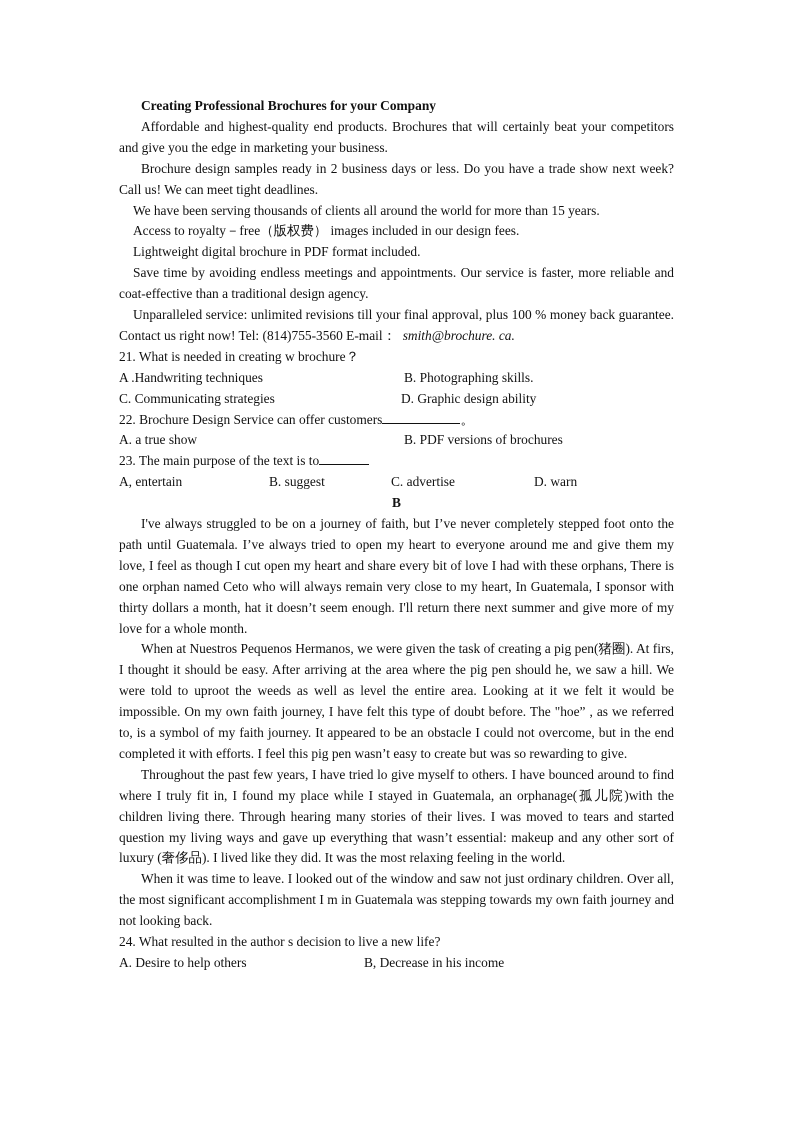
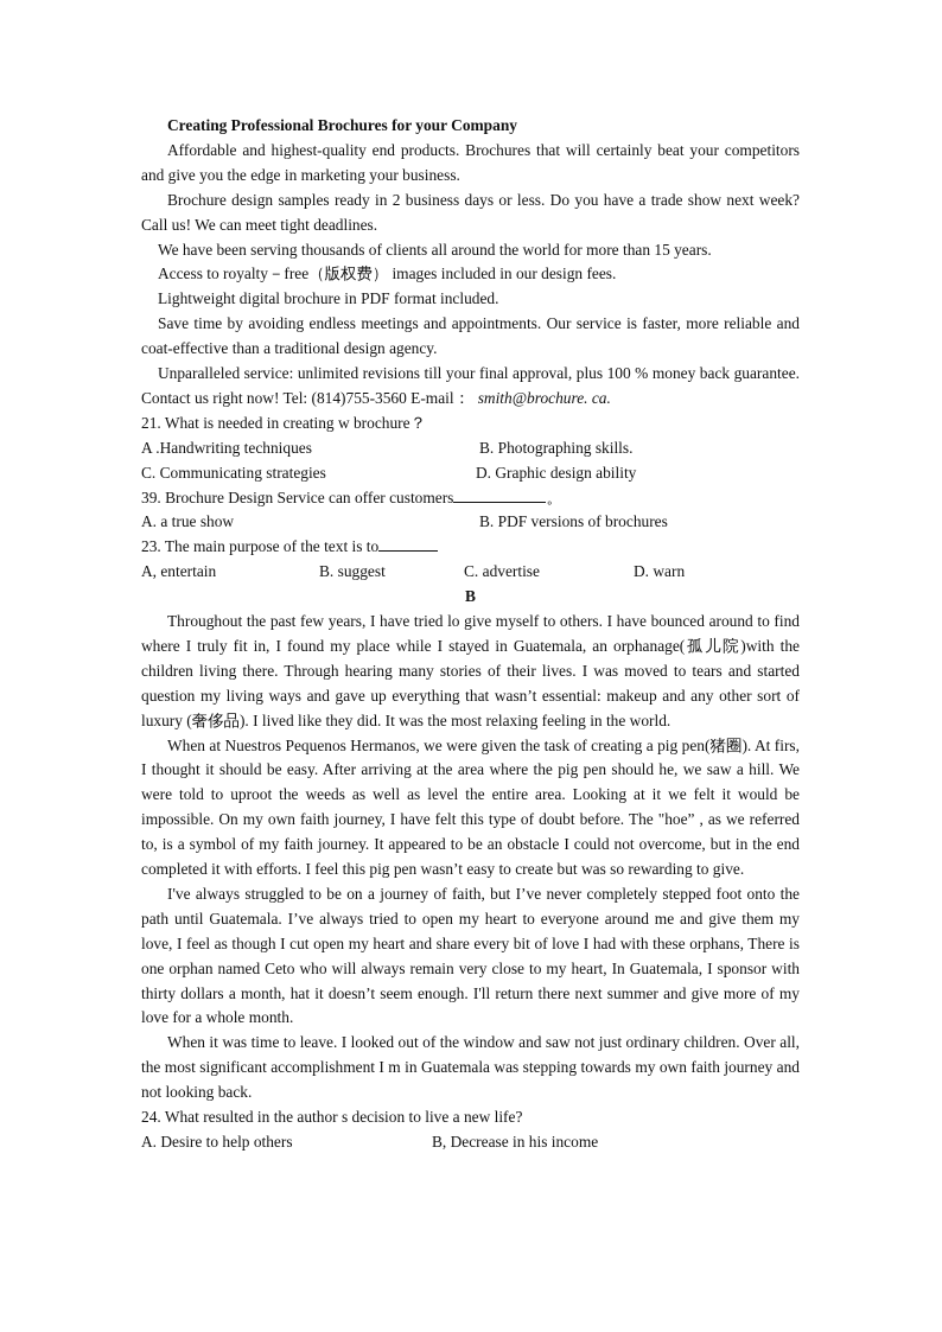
  Creating Professional Brochures for your Company
  Affordable and highest-quality end products. Brochures that will certainly beat your competitors and give you the edge in marketing your business.
  Brochure design samples ready in 2 business days or less. Do you have a trade show next week? Call us! We can meet tight deadlines.
  We have been serving thousands of clients all around the world for more than 15 years.
  Access to royalty－free（版权费） images included in our design fees.
  Lightweight digital brochure in PDF format included.
  Save time by avoiding endless meetings and appointments. Our service is faster, more reliable and coat-effective than a traditional design agency.
  Unparalleled service: unlimited revisions till your final approval, plus 100 % money back guarantee. Contact us right now! Tel: (814)755-3560 E-mail： smith@brochure. ca.
  21. What is needed in creating w brochure？
  A .Handwriting techniques
  B. Photographing skills.
  C. Communicating strategies
  D. Graphic design ability
- 22. Brochure Design Service can offer customers 。
+ 39. Brochure Design Service can offer customers 。
  A. a true show
  B. PDF versions of brochures
  23. The main purpose of the text is to
  A, entertain
  B. suggest
  C. advertise
  D. warn
  B
- I've always struggled to be on a journey of faith, but I’ve never completely stepped foot onto the path until Guatemala. I’ve always tried to open my heart to everyone around me and give them my love, I feel as though I cut open my heart and share every bit of love I had with these orphans, There is one orphan named Ceto who will always remain very close to my heart, In Guatemala, I sponsor with thirty dollars a month, hat it doesn’t seem enough. I'll return there next summer and give more of my love for a whole month.
+ Throughout the past few years, I have tried lo give myself to others. I have bounced around to find where I truly fit in, I found my place while I stayed in Guatemala, an orphanage(孤儿院)with the children living there. Through hearing many stories of their lives. I was moved to tears and started question my living ways and gave up everything that wasn’t essential: makeup and any other sort of luxury (奢侈品). I lived like they did. It was the most relaxing feeling in the world.
  When at Nuestros Pequenos Hermanos, we were given the task of creating a pig pen(猪圈). At firs, I thought it should be easy. After arriving at the area where the pig pen should he, we saw a hill. We were told to uproot the weeds as well as level the entire area. Looking at it we felt it would be impossible. On my own faith journey, I have felt this type of doubt before. The "hoe” , as we referred to, is a symbol of my faith journey. It appeared to be an obstacle I could not overcome, but in the end completed it with efforts. I feel this pig pen wasn’t easy to create but was so rewarding to give.
- Throughout the past few years, I have tried lo give myself to others. I have bounced around to find where I truly fit in, I found my place while I stayed in Guatemala, an orphanage(孤儿院)with the children living there. Through hearing many stories of their lives. I was moved to tears and started question my living ways and gave up everything that wasn’t essential: makeup and any other sort of luxury (奢侈品). I lived like they did. It was the most relaxing feeling in the world.
+ I've always struggled to be on a journey of faith, but I’ve never completely stepped foot onto the path until Guatemala. I’ve always tried to open my heart to everyone around me and give them my love, I feel as though I cut open my heart and share every bit of love I had with these orphans, There is one orphan named Ceto who will always remain very close to my heart, In Guatemala, I sponsor with thirty dollars a month, hat it doesn’t seem enough. I'll return there next summer and give more of my love for a whole month.
  When it was time to leave. I looked out of the window and saw not just ordinary children. Over all, the most significant accomplishment I m in Guatemala was stepping towards my own faith journey and not looking back.
  24. What resulted in the author s decision to live a new life?
  A. Desire to help others
  B, Decrease in his income
